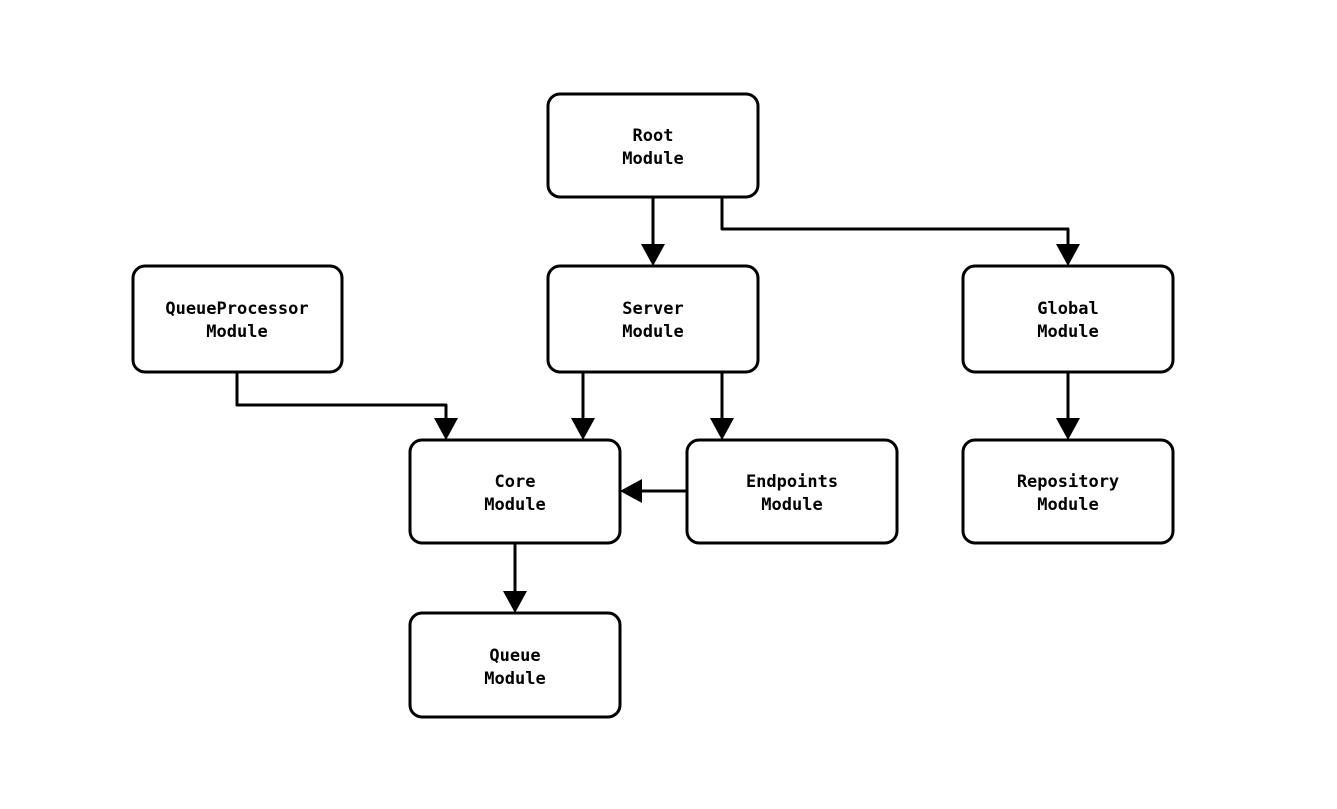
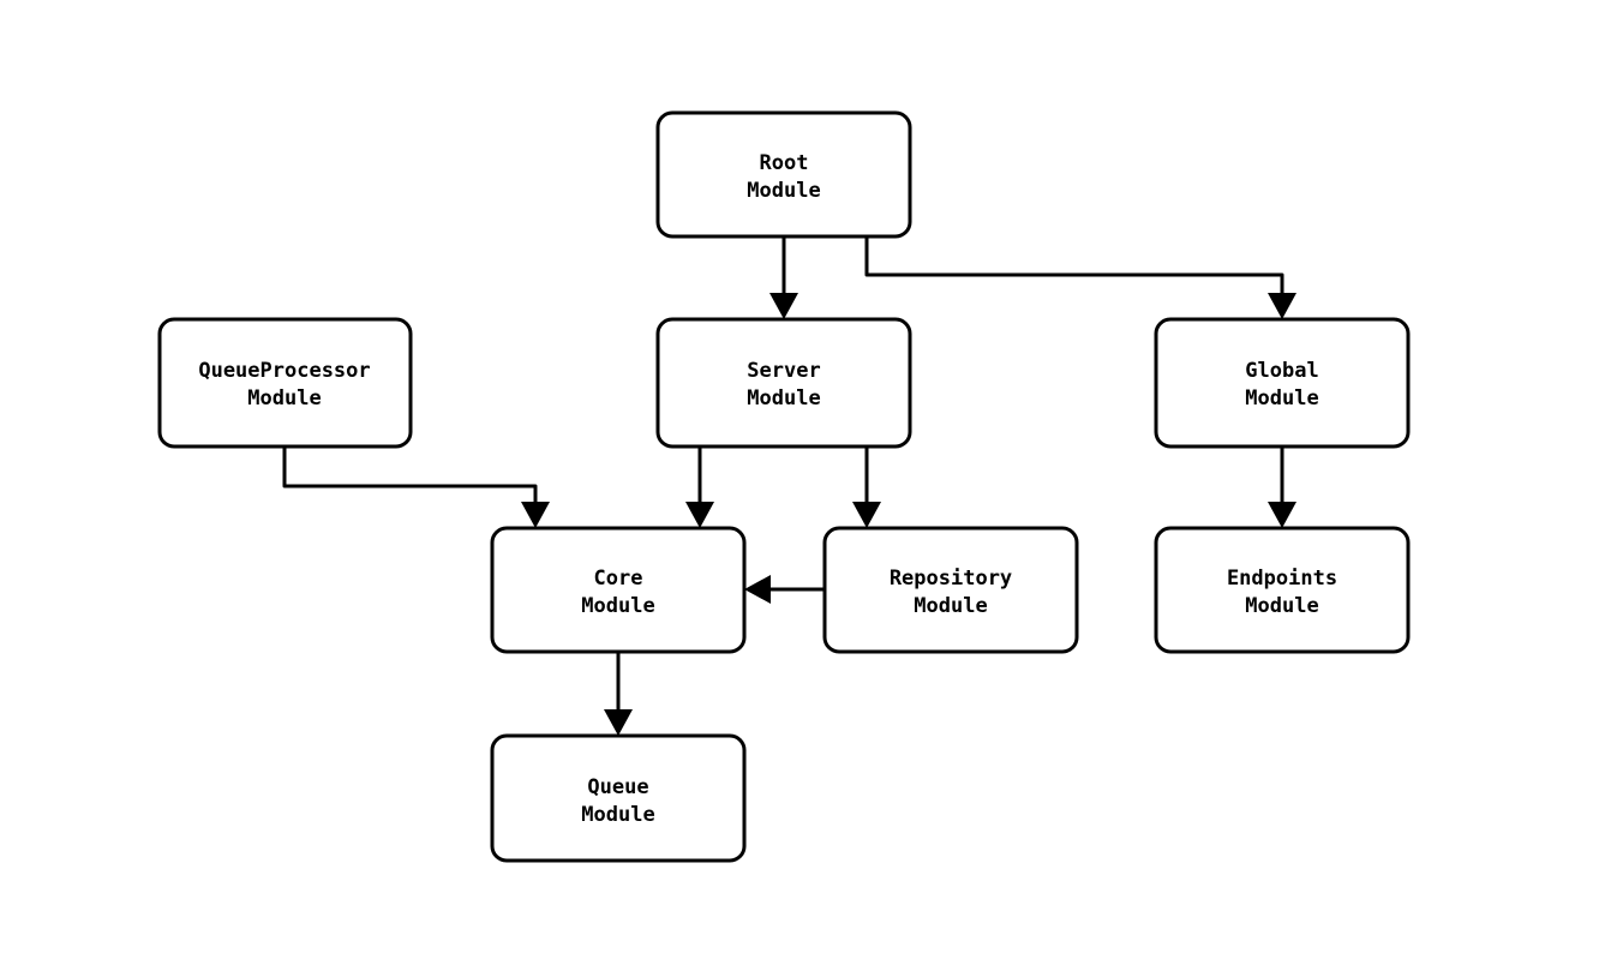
  Root
  Module
  QueueProcessor
  Module
  Server
  Module
  Global
  Module
  Core
  Module
- Endpoints
+ Repository
  Module
- Repository
+ Endpoints
  Module
  Queue
  Module
